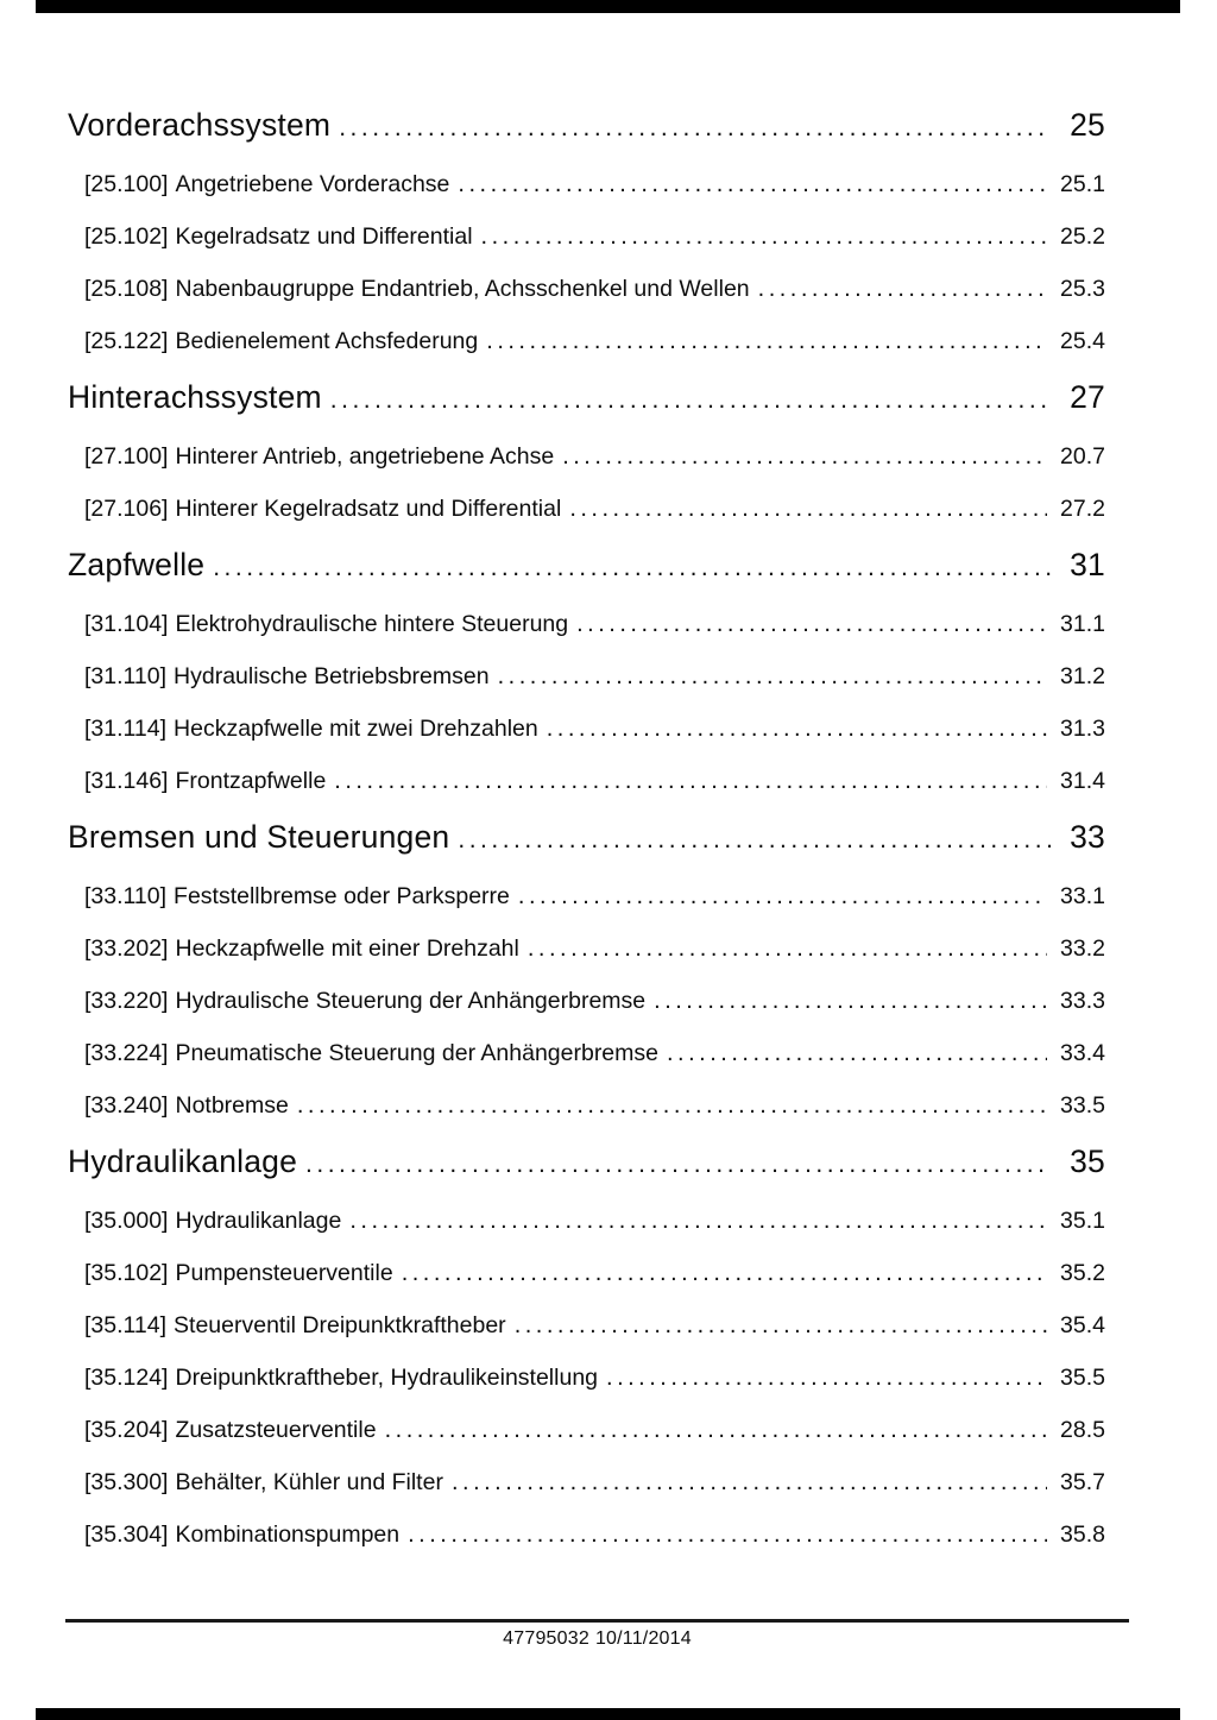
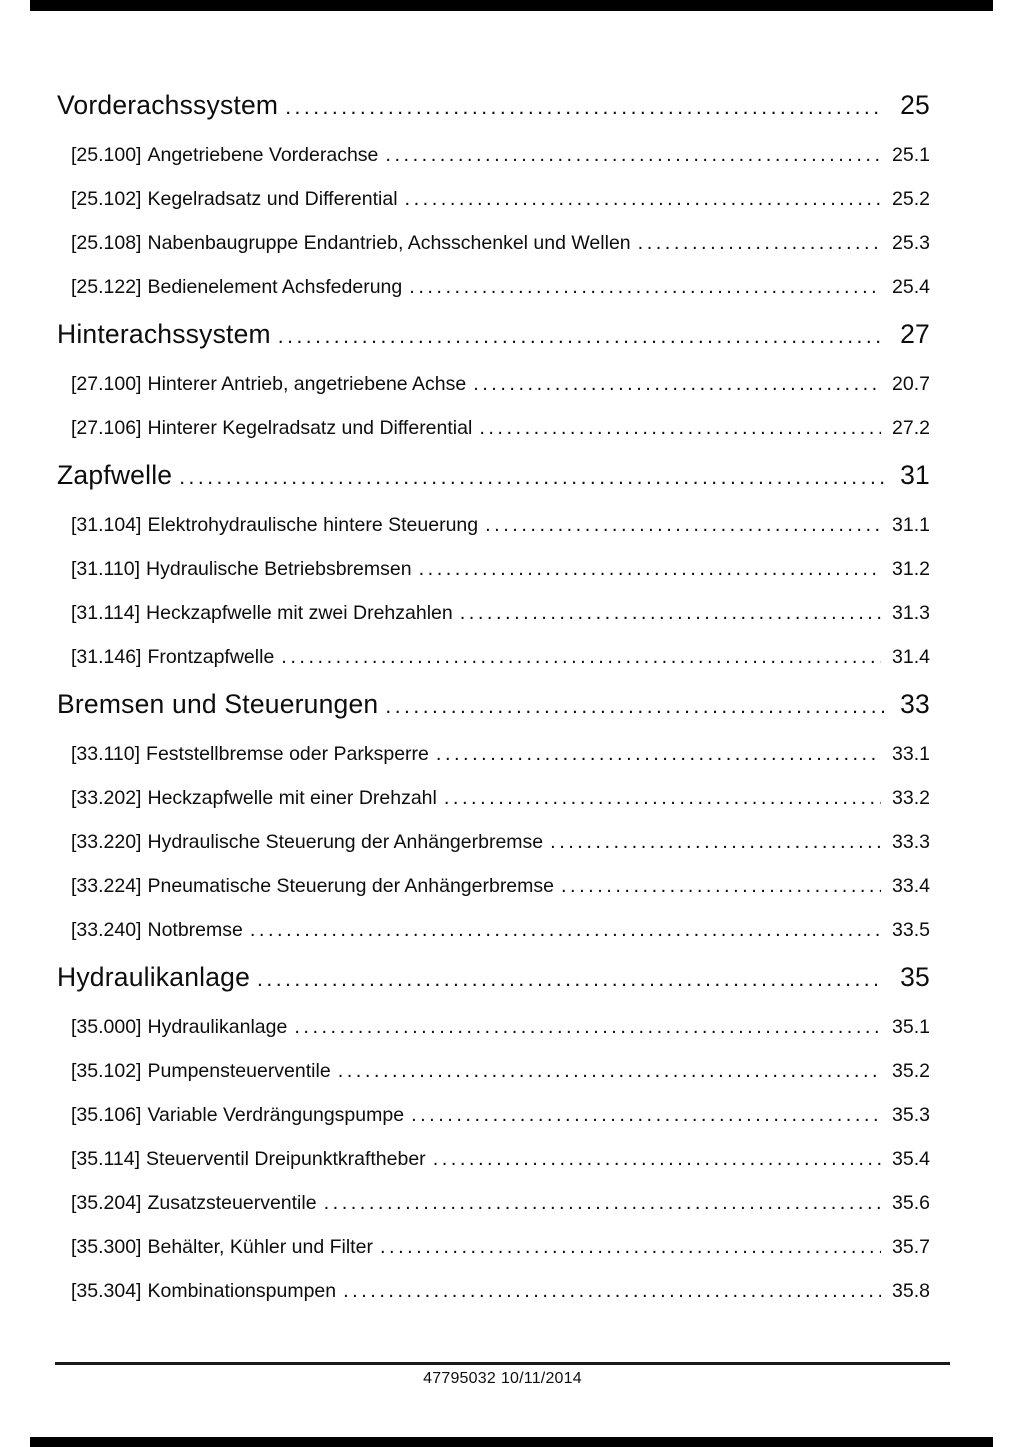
  Vorderachssystem
  25
  [25.100]
  Angetriebene Vorderachse
  25.1
  [25.102]
  Kegelradsatz und Differential
  25.2
  [25.108]
  Nabenbaugruppe Endantrieb, Achsschenkel und Wellen
  25.3
  [25.122]
  Bedienelement Achsfederung
  25.4
  Hinterachssystem
  27
  [27.100]
  Hinterer Antrieb, angetriebene Achse
  20.7
  [27.106]
  Hinterer Kegelradsatz und Differential
  27.2
  Zapfwelle
  31
  [31.104]
  Elektrohydraulische hintere Steuerung
  31.1
  [31.110]
  Hydraulische Betriebsbremsen
  31.2
  [31.114]
  Heckzapfwelle mit zwei Drehzahlen
  31.3
  [31.146]
  Frontzapfwelle
  31.4
  Bremsen und Steuerungen
  33
  [33.110]
  Feststellbremse oder Parksperre
  33.1
  [33.202]
  Heckzapfwelle mit einer Drehzahl
  33.2
  [33.220]
  Hydraulische Steuerung der Anhängerbremse
  33.3
  [33.224]
  Pneumatische Steuerung der Anhängerbremse
  33.4
  [33.240]
  Notbremse
  33.5
  Hydraulikanlage
  35
  [35.000]
  Hydraulikanlage
  35.1
  [35.102]
  Pumpensteuerventile
  35.2
+ [35.106]
+ Variable Verdrängungspumpe
+ 35.3
  [35.114]
  Steuerventil Dreipunktkraftheber
  35.4
- [35.124]
- Dreipunktkraftheber, Hydraulikeinstellung
- 35.5
  [35.204]
  Zusatzsteuerventile
- 28.5
+ 35.6
  [35.300]
  Behälter, Kühler und Filter
  35.7
  [35.304]
  Kombinationspumpen
  35.8
  47795032 10/11/2014
